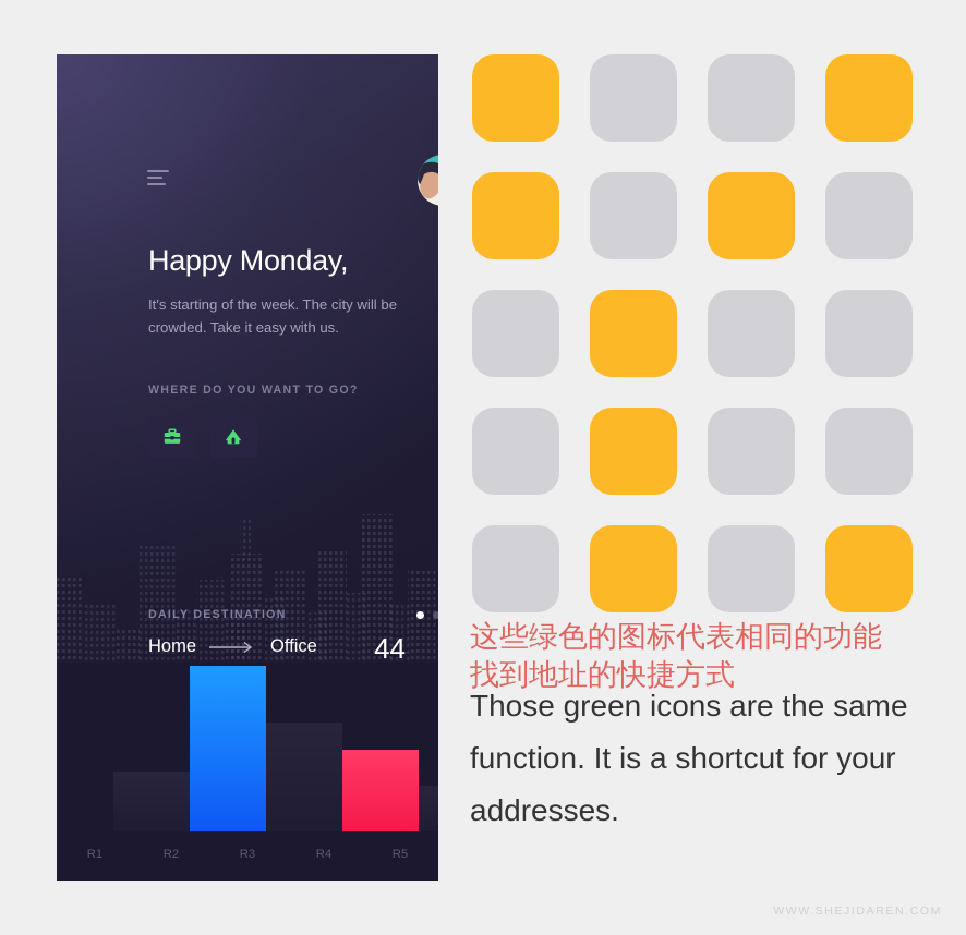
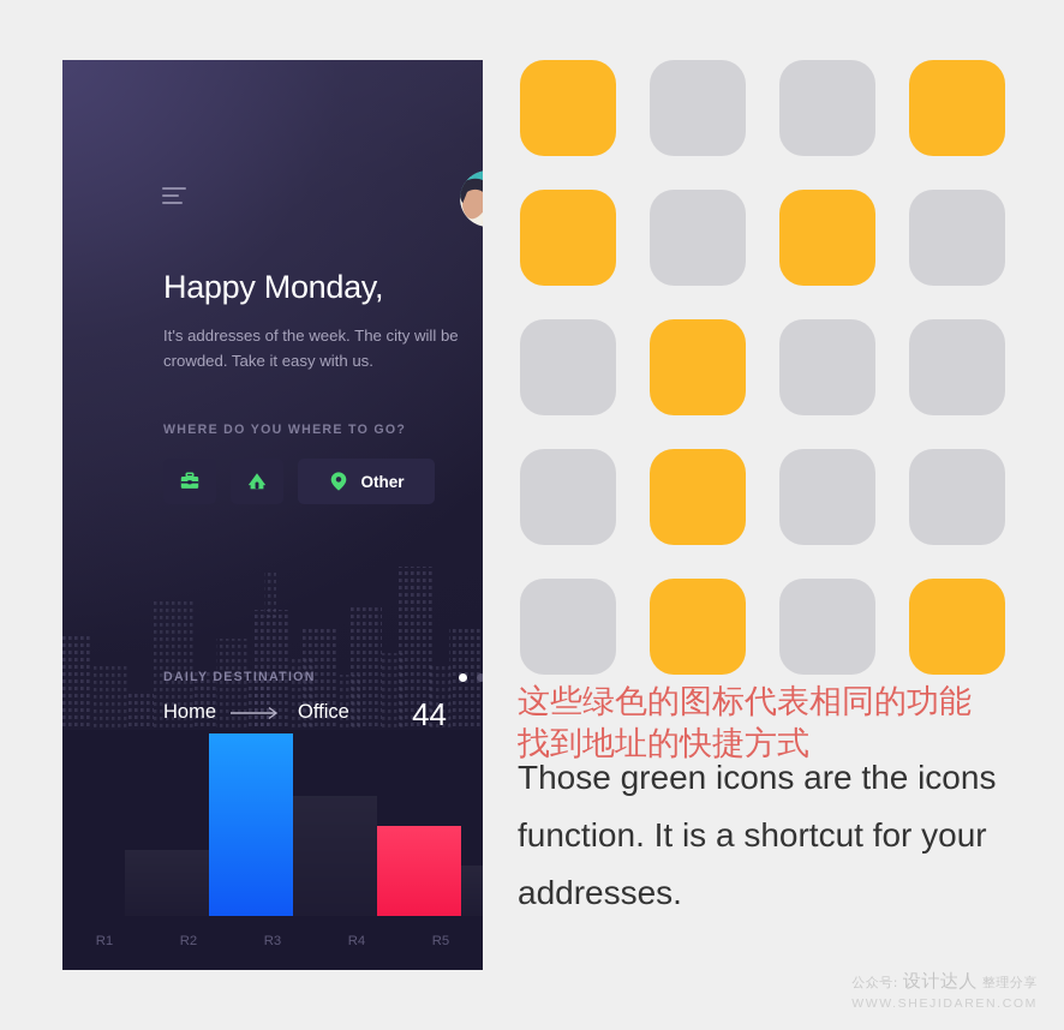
  Happy Monday,
- It's starting of the week. The city will be crowded. Take it easy with us.
+ It's addresses of the week. The city will be crowded. Take it easy with us.
- WHERE DO YOU WANT TO GO?
+ WHERE DO YOU WHERE TO GO?
+ Other
  DAILY DESTINATION
  Home
  Office
  44
  R1
  R2
  R3
  R4
  R5
- Those green icons are the same function. It is a shortcut for your addresses.
+ Those green icons are the icons function. It is a shortcut for your addresses.
  这些绿色的图标代表相同的功能
  找到地址的快捷方式
+ 公众号: 设计达人 整理分享
  WWW.SHEJIDAREN.COM
